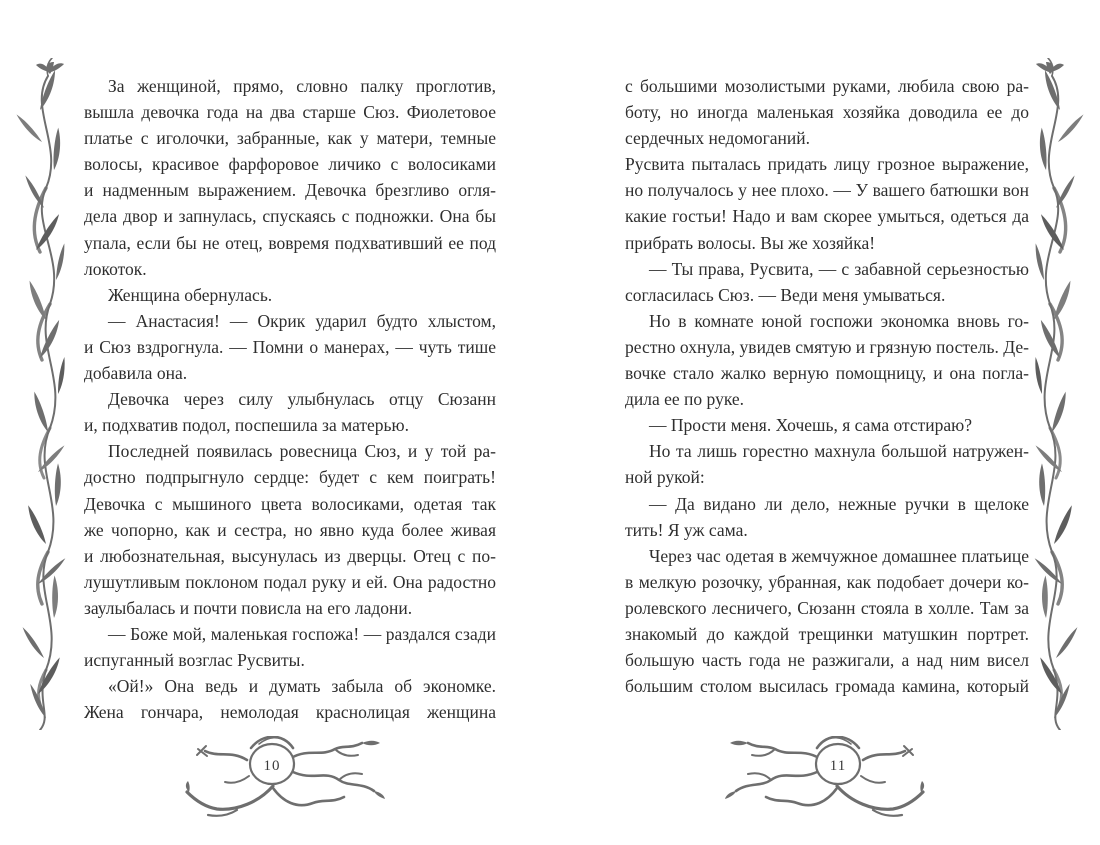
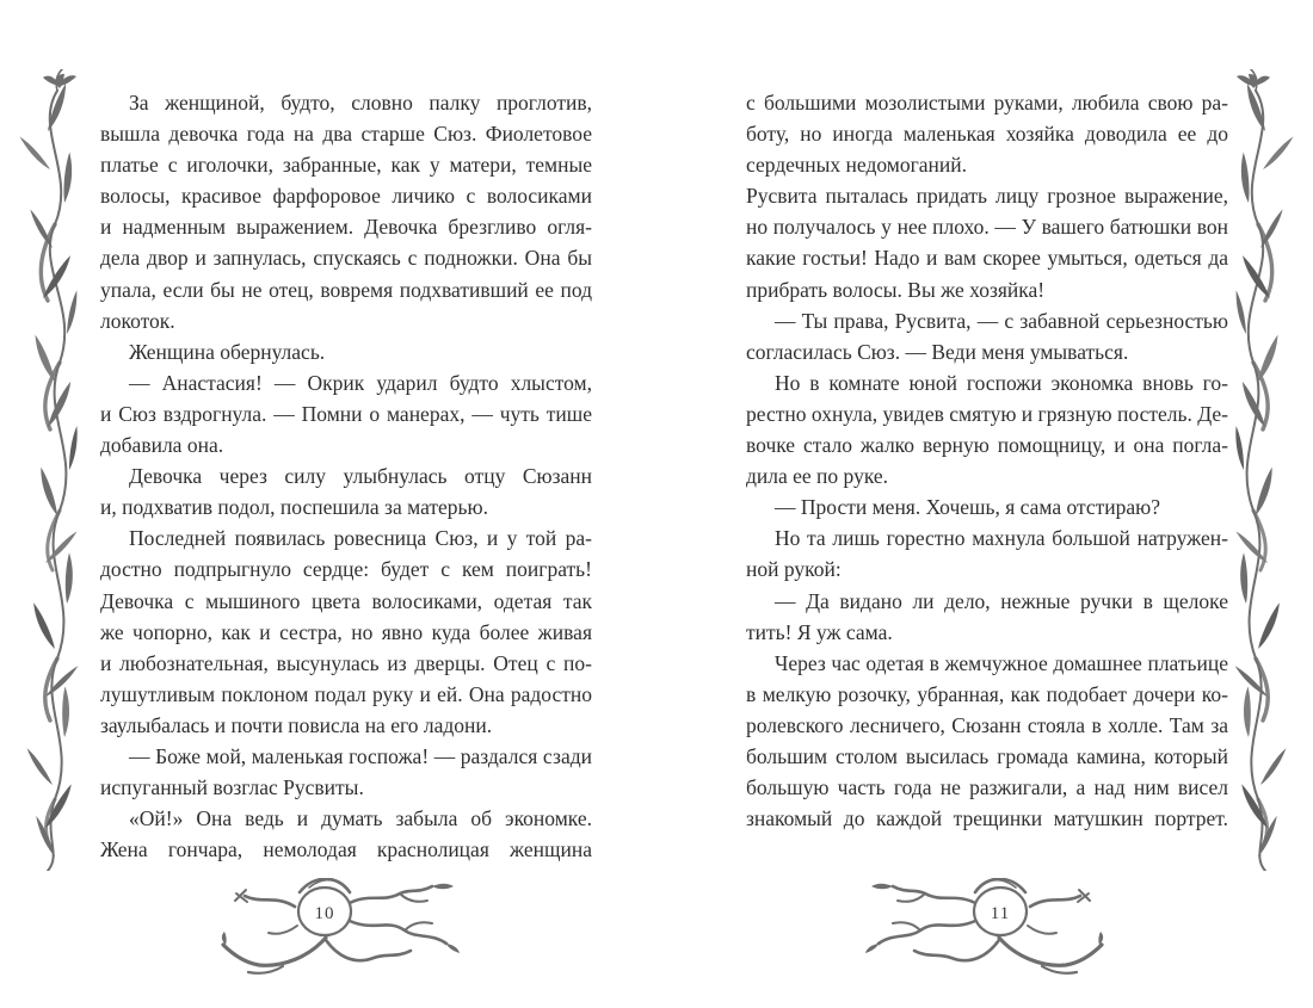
- За женщиной, прямо, словно палку проглотив,
+ За женщиной, будто, словно палку проглотив,
  вышла девочка года на два старше Сюз. Фиолетовое
  платье с иголочки, забранные, как у матери, темные
  волосы, красивое фарфоровое личико с волосиками
  и надменным выражением. Девочка брезгливо огля-
  дела двор и запнулась, спускаясь с подножки. Она бы
  упала, если бы не отец, вовремя подхвативший ее под
  локоток.
  Женщина обернулась.
  — Анастасия! — Окрик ударил будто хлыстом,
  и Сюз вздрогнула. — Помни о манерах, — чуть тише
  добавила она.
  Девочка через силу улыбнулась отцу Сюзанн
  и, подхватив подол, поспешила за матерью.
  Последней появилась ровесница Сюз, и у той ра-
  достно подпрыгнуло сердце: будет с кем поиграть!
  Девочка с мышиного цвета волосиками, одетая так
  же чопорно, как и сестра, но явно куда более живая
  и любознательная, высунулась из дверцы. Отец с по-
  лушутливым поклоном подал руку и ей. Она радостно
  заулыбалась и почти повисла на его ладони.
  — Боже мой, маленькая госпожа! — раздался сзади
  испуганный возглас Русвиты.
  «Ой!» Она ведь и думать забыла об экономке.
  Жена гончара, немолодая краснолицая женщина
  с большими мозолистыми руками, любила свою ра-
  боту, но иногда маленькая хозяйка доводила ее до
  сердечных недомоганий.
  Русвита пыталась придать лицу грозное выражение,
  но получалось у нее плохо. — У вашего батюшки вон
  какие гостьи! Надо и вам скорее умыться, одеться да
  прибрать волосы. Вы же хозяйка!
  — Ты права, Русвита, — с забавной серьезностью
  согласилась Сюз. — Веди меня умываться.
  Но в комнате юной госпожи экономка вновь го-
  рестно охнула, увидев смятую и грязную постель. Де-
  вочке стало жалко верную помощницу, и она погла-
  дила ее по руке.
  — Прости меня. Хочешь, я сама отстираю?
  Но та лишь горестно махнула большой натружен-
  ной рукой:
  — Да видано ли дело, нежные ручки в щелоке
  тить! Я уж сама.
  Через час одетая в жемчужное домашнее платьице
  в мелкую розочку, убранная, как подобает дочери ко-
  ролевского лесничего, Сюзанн стояла в холле. Там за
- знакомый до каждой трещинки матушкин портрет.
+ большим столом высилась громада камина, который
  большую часть года не разжигали, а над ним висел
- большим столом высилась громада камина, который
+ знакомый до каждой трещинки матушкин портрет.
  10
  11
